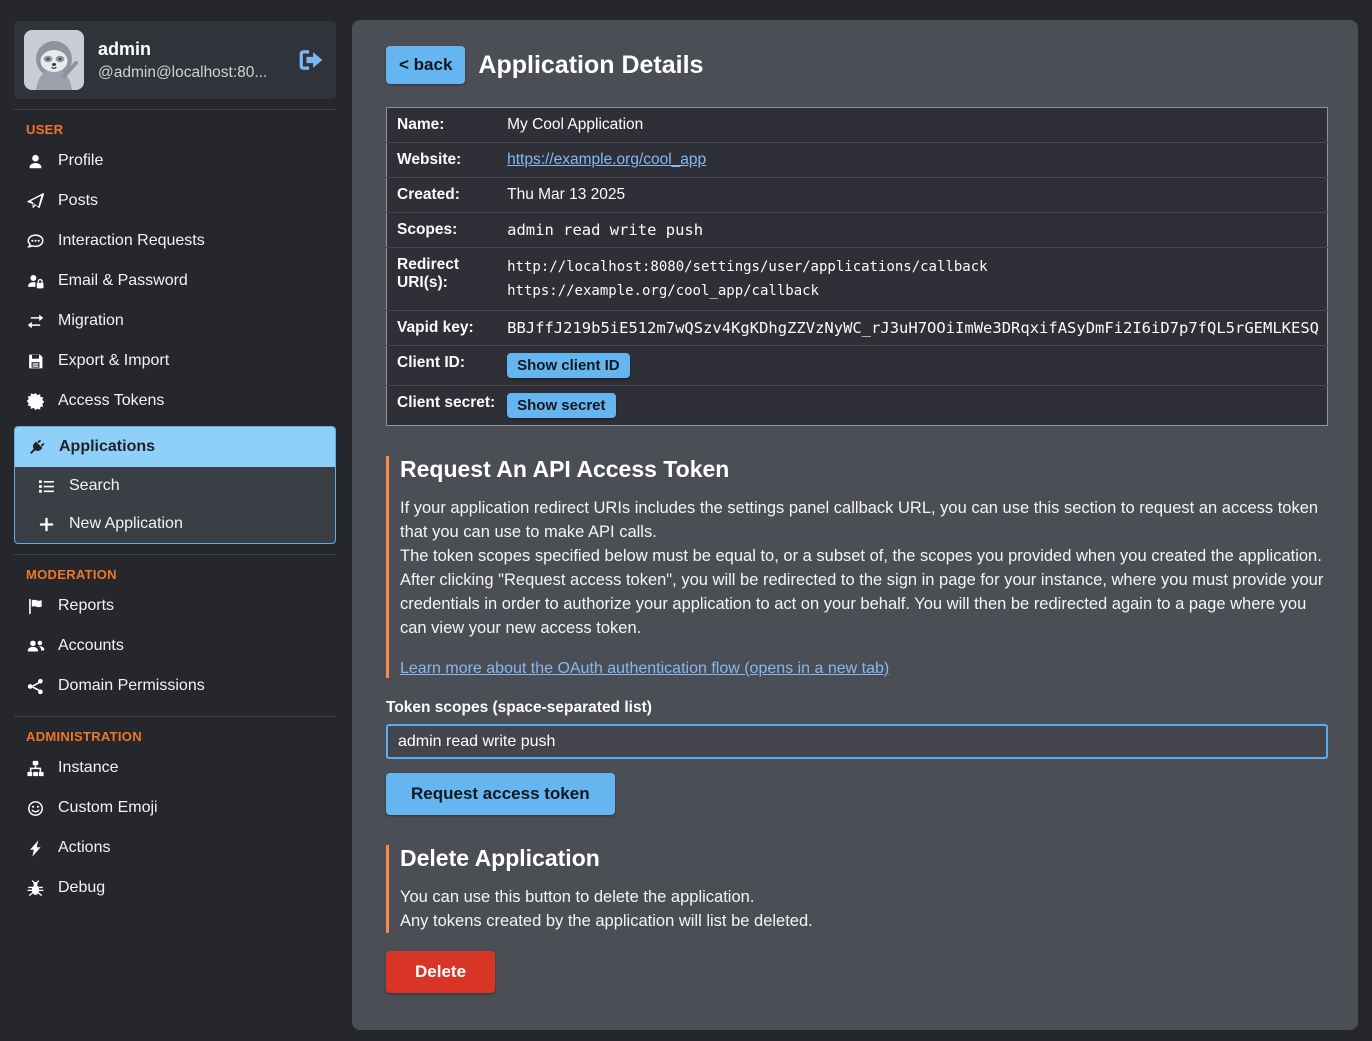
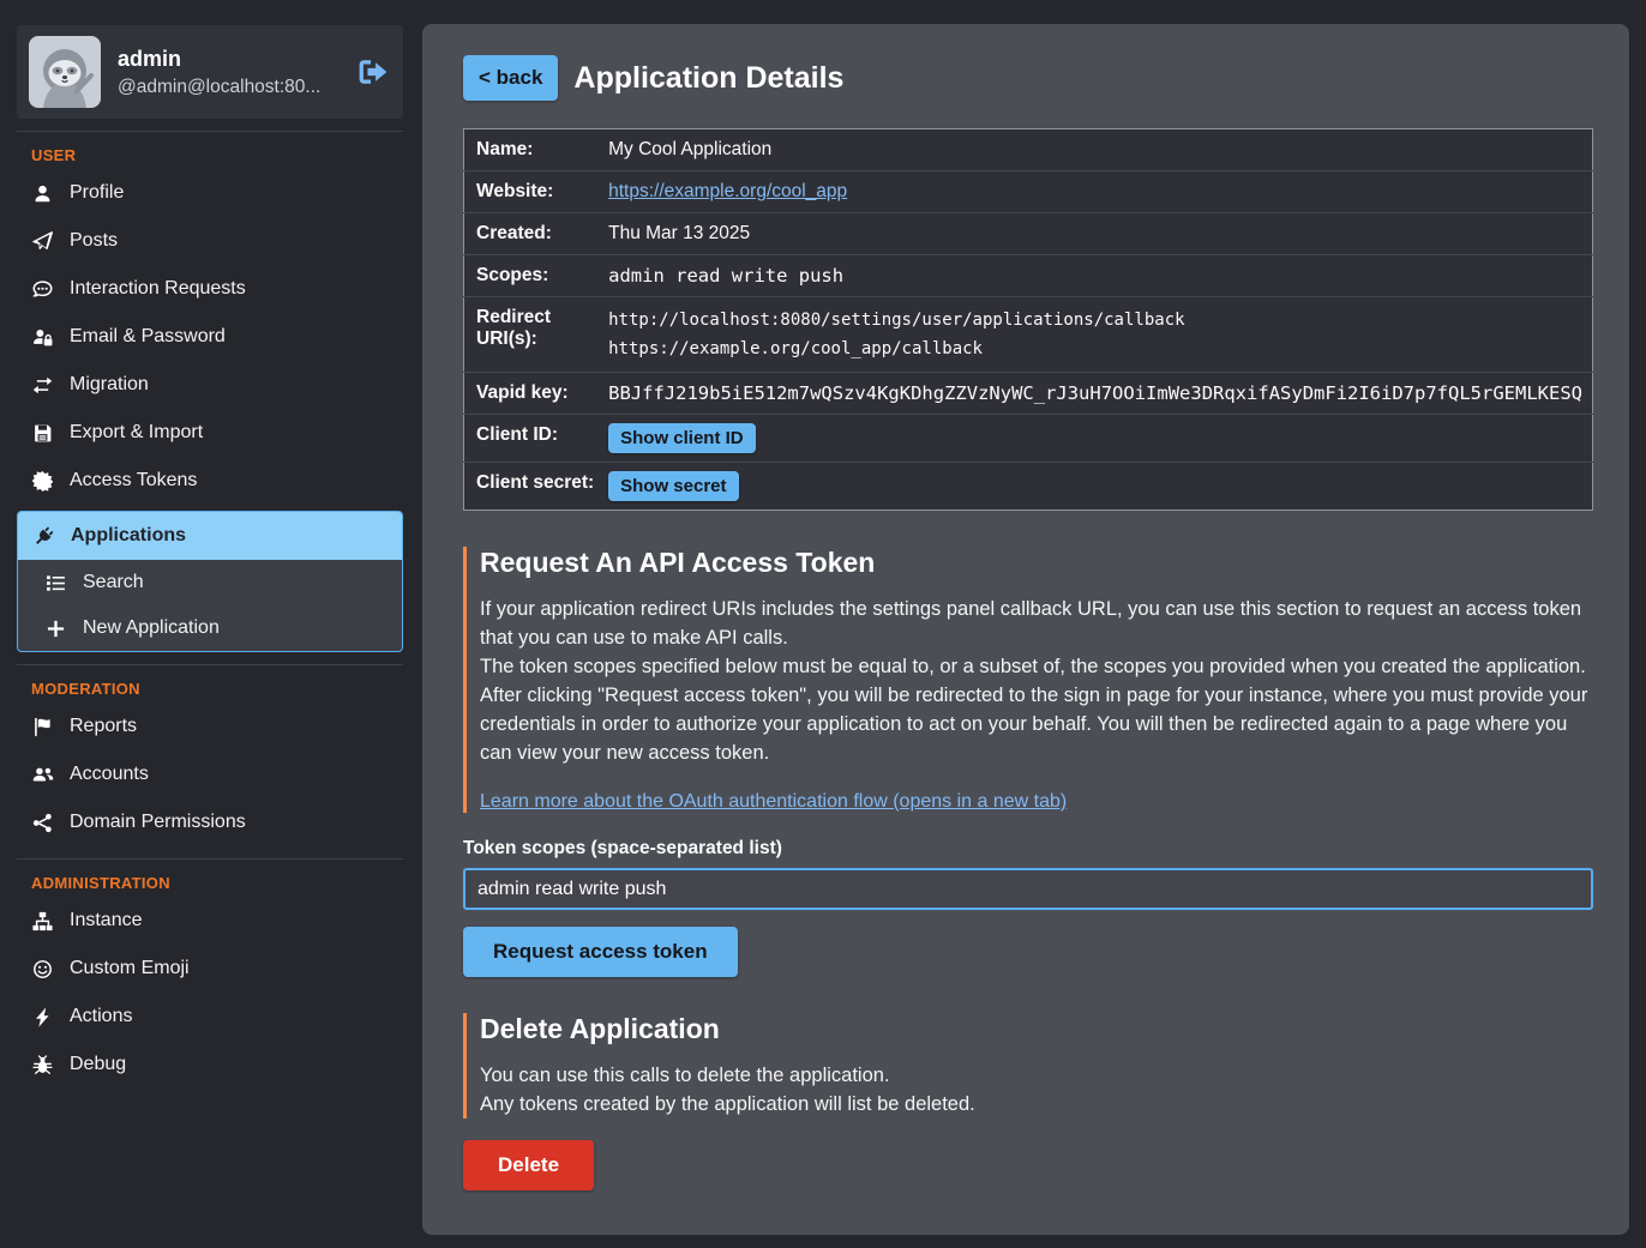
  admin
  @admin@localhost:80...
  USER
  Profile
  Posts
  Interaction Requests
  Email & Password
  Migration
  Export & Import
  Access Tokens
  Applications
  Search
  New Application
  MODERATION
  Reports
  Accounts
  Domain Permissions
  ADMINISTRATION
  Instance
  Custom Emoji
  Actions
  Debug
  < back
  Application Details
  Name:	My Cool Application
  Website:	https://example.org/cool_app
  Created:	Thu Mar 13 2025
  Scopes:	admin read write push
  Redirect URI(s):	http://localhost:8080/settings/user/applications/callback https://example.org/cool_app/callback
  Vapid key:	BBJffJ219b5iE512m7wQSzv4KgKDhgZZVzNyWC_rJ3uH7OOiImWe3DRqxifASyDmFi2I6iD7p7fQL5rGEMLKESQ
  Client ID:	Show client ID
  Client secret:	Show secret
  Request An API Access Token
  If your application redirect URIs includes the settings panel callback URL, you can use this section to request an access token that you can use to make API calls.
  The token scopes specified below must be equal to, or a subset of, the scopes you provided when you created the application.
  After clicking "Request access token", you will be redirected to the sign in page for your instance, where you must provide your credentials in order to authorize your application to act on your behalf. You will then be redirected again to a page where you can view your new access token.
  Learn more about the OAuth authentication flow (opens in a new tab)
  Token scopes (space-separated list)
  admin read write push
  Request access token
  Delete Application
- You can use this button to delete the application.
+ You can use this calls to delete the application.
  Any tokens created by the application will list be deleted.
  Delete
